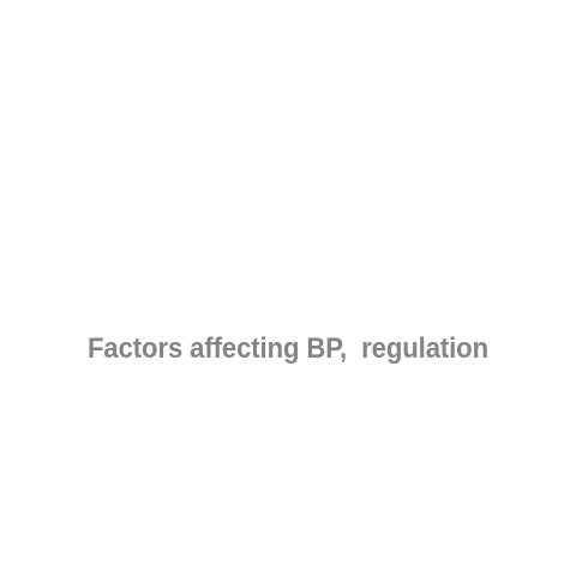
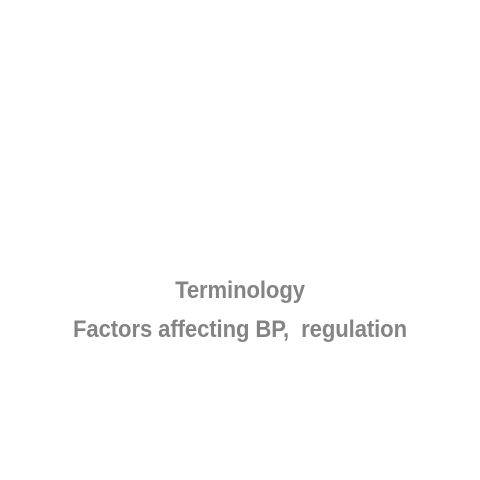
+ Terminology
  Factors affecting BP, regulation
